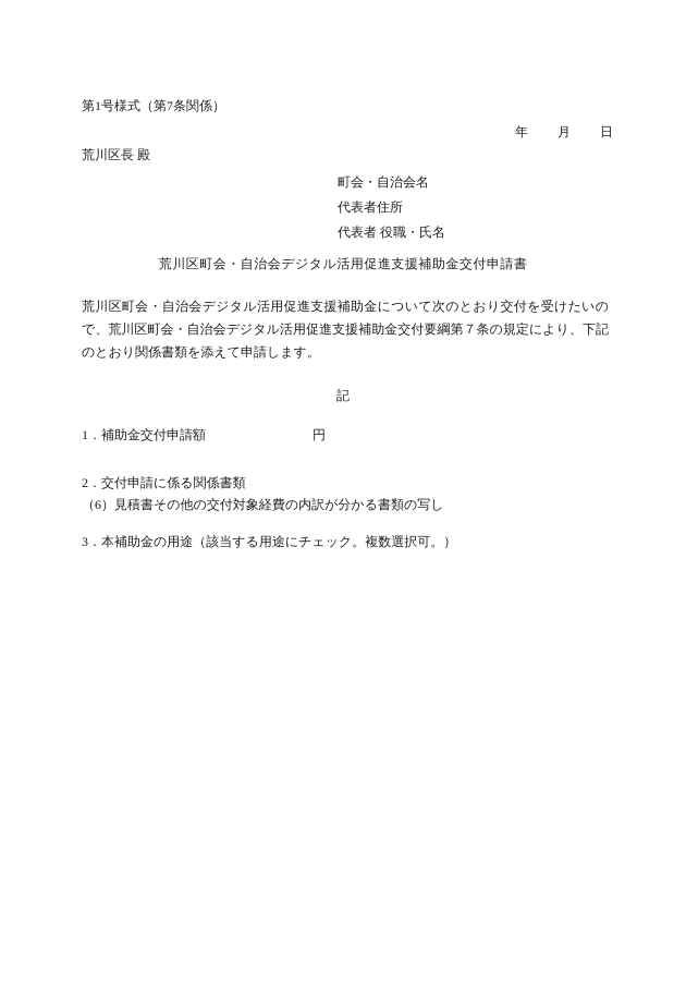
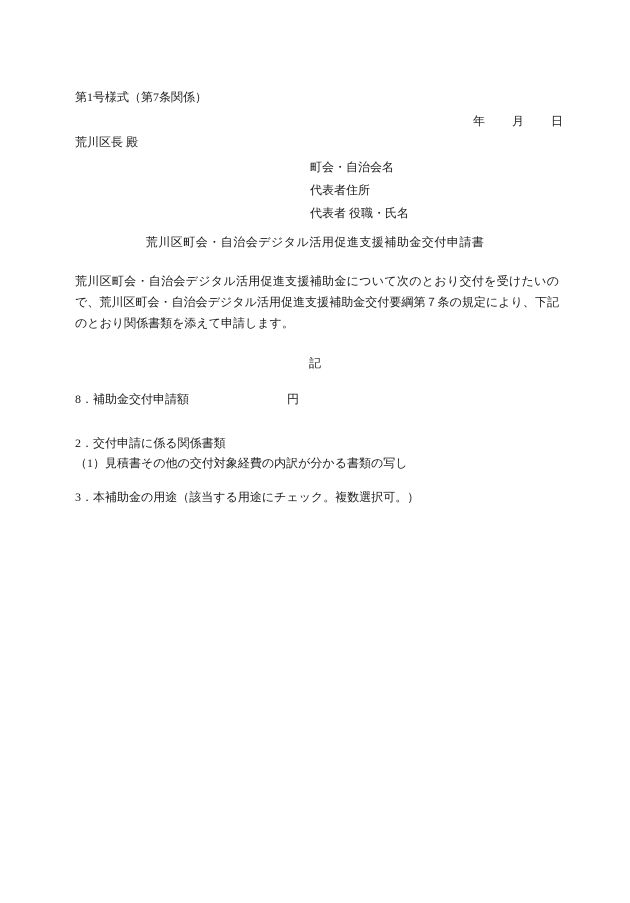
  第1号様式（第7条関係）
  年 月 日
  荒川区長 殿
  町会・自治会名
  代表者住所
  代表者 役職・氏名
  荒川区町会・自治会デジタル活用促進支援補助金交付申請書
  荒川区町会・自治会デジタル活用促進支援補助金について次のとおり交付を受けたいので、荒川区町会・自治会デジタル活用促進支援補助金交付要綱第７条の規定により、下記のとおり関係書類を添えて申請します。
  記
- 1．補助金交付申請額 円
+ 8．補助金交付申請額 円
  2．交付申請に係る関係書類
- （6）見積書その他の交付対象経費の内訳が分かる書類の写し
+ （1）見積書その他の交付対象経費の内訳が分かる書類の写し
  3．本補助金の用途（該当する用途にチェック。複数選択可。）
